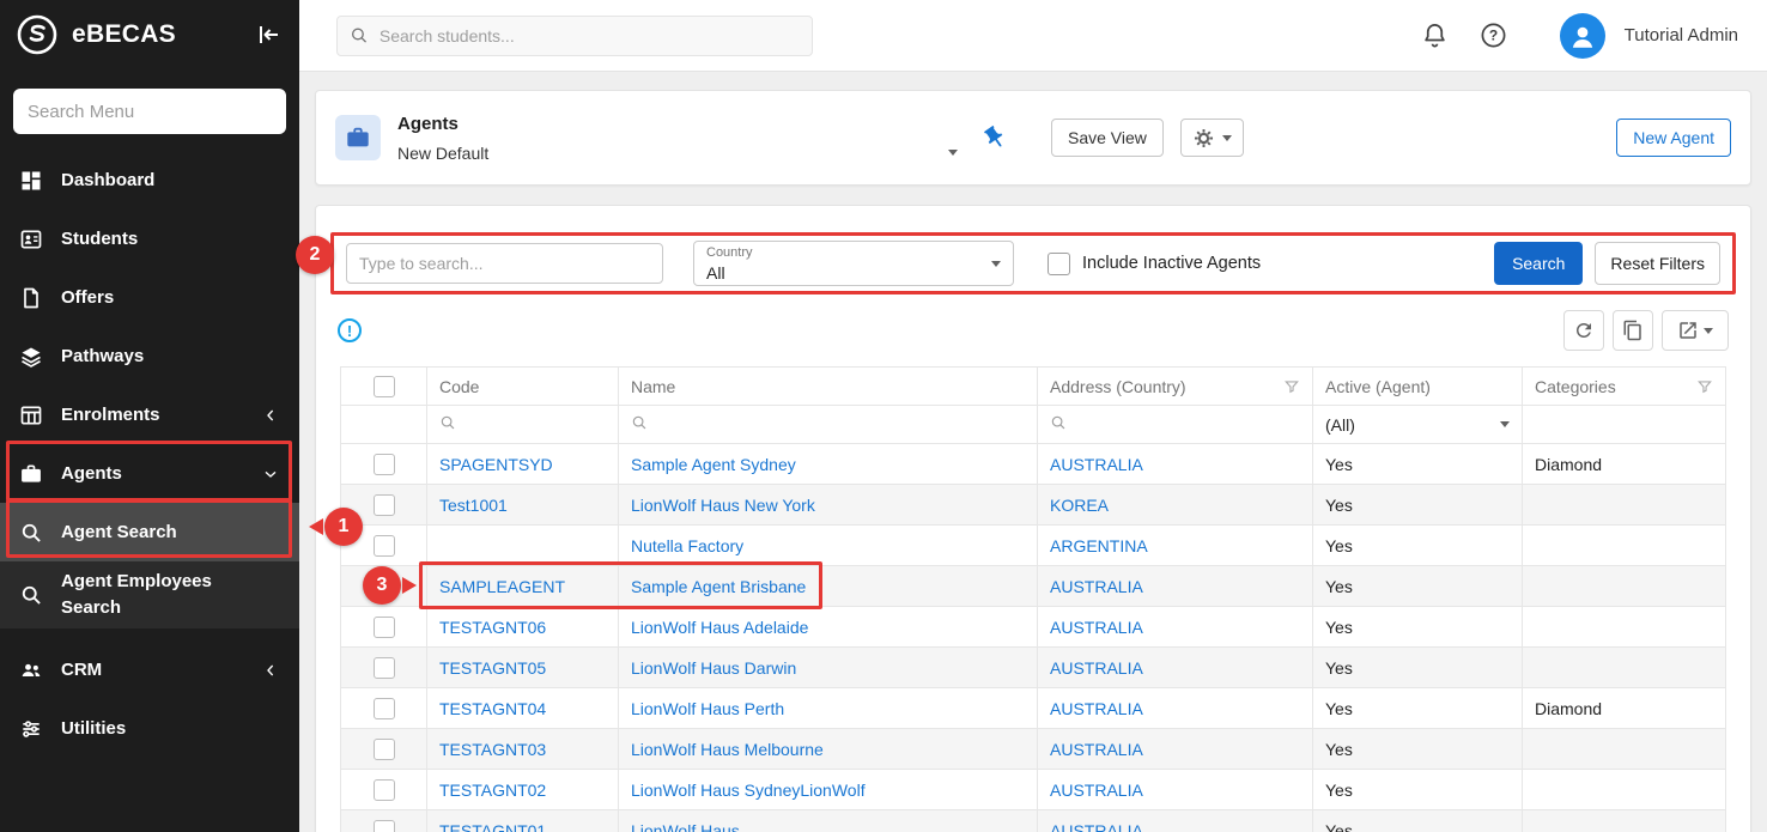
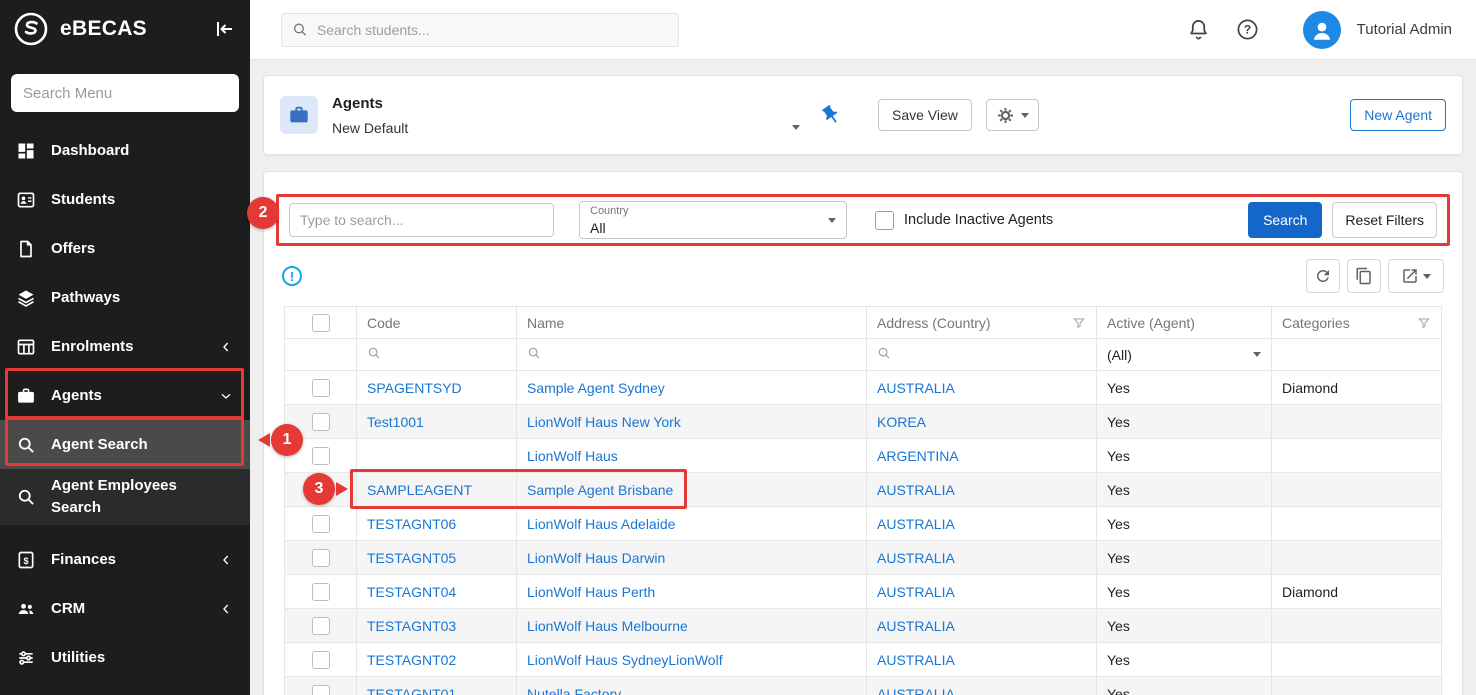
  eBECAS
  Search Menu
  Dashboard
  Students
  Offers
  Pathways
  Enrolments
  Agents
  Agent Search
  Agent Employees Search
+ $
+ Finances
  CRM
  Utilities
  Search students...
  ?
  Tutorial Admin
  Agents
  New Default
  Save View
  New Agent
  Type to search...
  Country
  All
  Include Inactive Agents
  Search
  Reset Filters
  !
  	Code	Name	Address (Country)	Active (Agent)	Categories
  				(All)
  	SPAGENTSYD	Sample Agent Sydney	AUSTRALIA	Yes	Diamond
  	Test1001	LionWolf Haus New York	KOREA	Yes
- 		Nutella Factory	ARGENTINA	Yes
+ 		LionWolf Haus	ARGENTINA	Yes
  	SAMPLEAGENT	Sample Agent Brisbane	AUSTRALIA	Yes
  	TESTAGNT06	LionWolf Haus Adelaide	AUSTRALIA	Yes
  	TESTAGNT05	LionWolf Haus Darwin	AUSTRALIA	Yes
  	TESTAGNT04	LionWolf Haus Perth	AUSTRALIA	Yes	Diamond
  	TESTAGNT03	LionWolf Haus Melbourne	AUSTRALIA	Yes
  	TESTAGNT02	LionWolf Haus SydneyLionWolf	AUSTRALIA	Yes
- 	TESTAGNT01	LionWolf Haus	AUSTRALIA	Yes
+ 	TESTAGNT01	Nutella Factory	AUSTRALIA	Yes
  1
  2
  3
